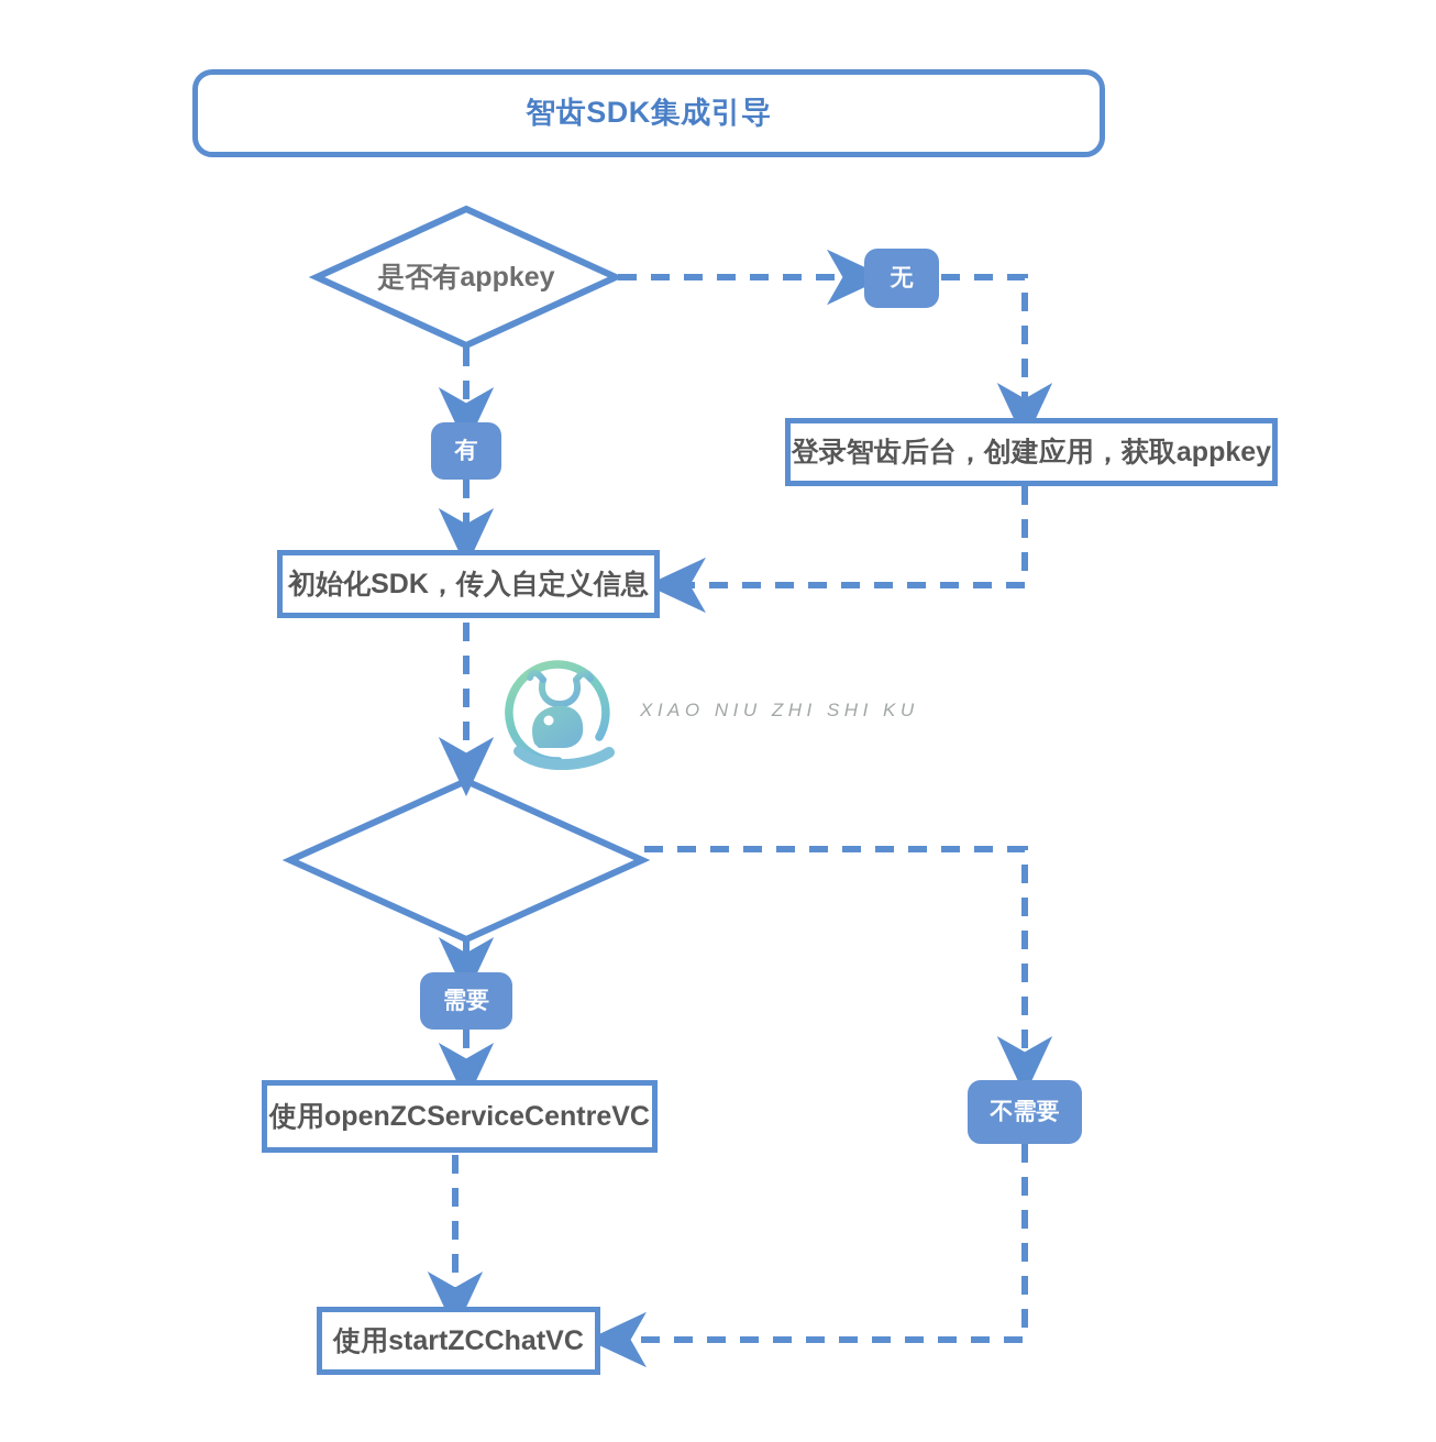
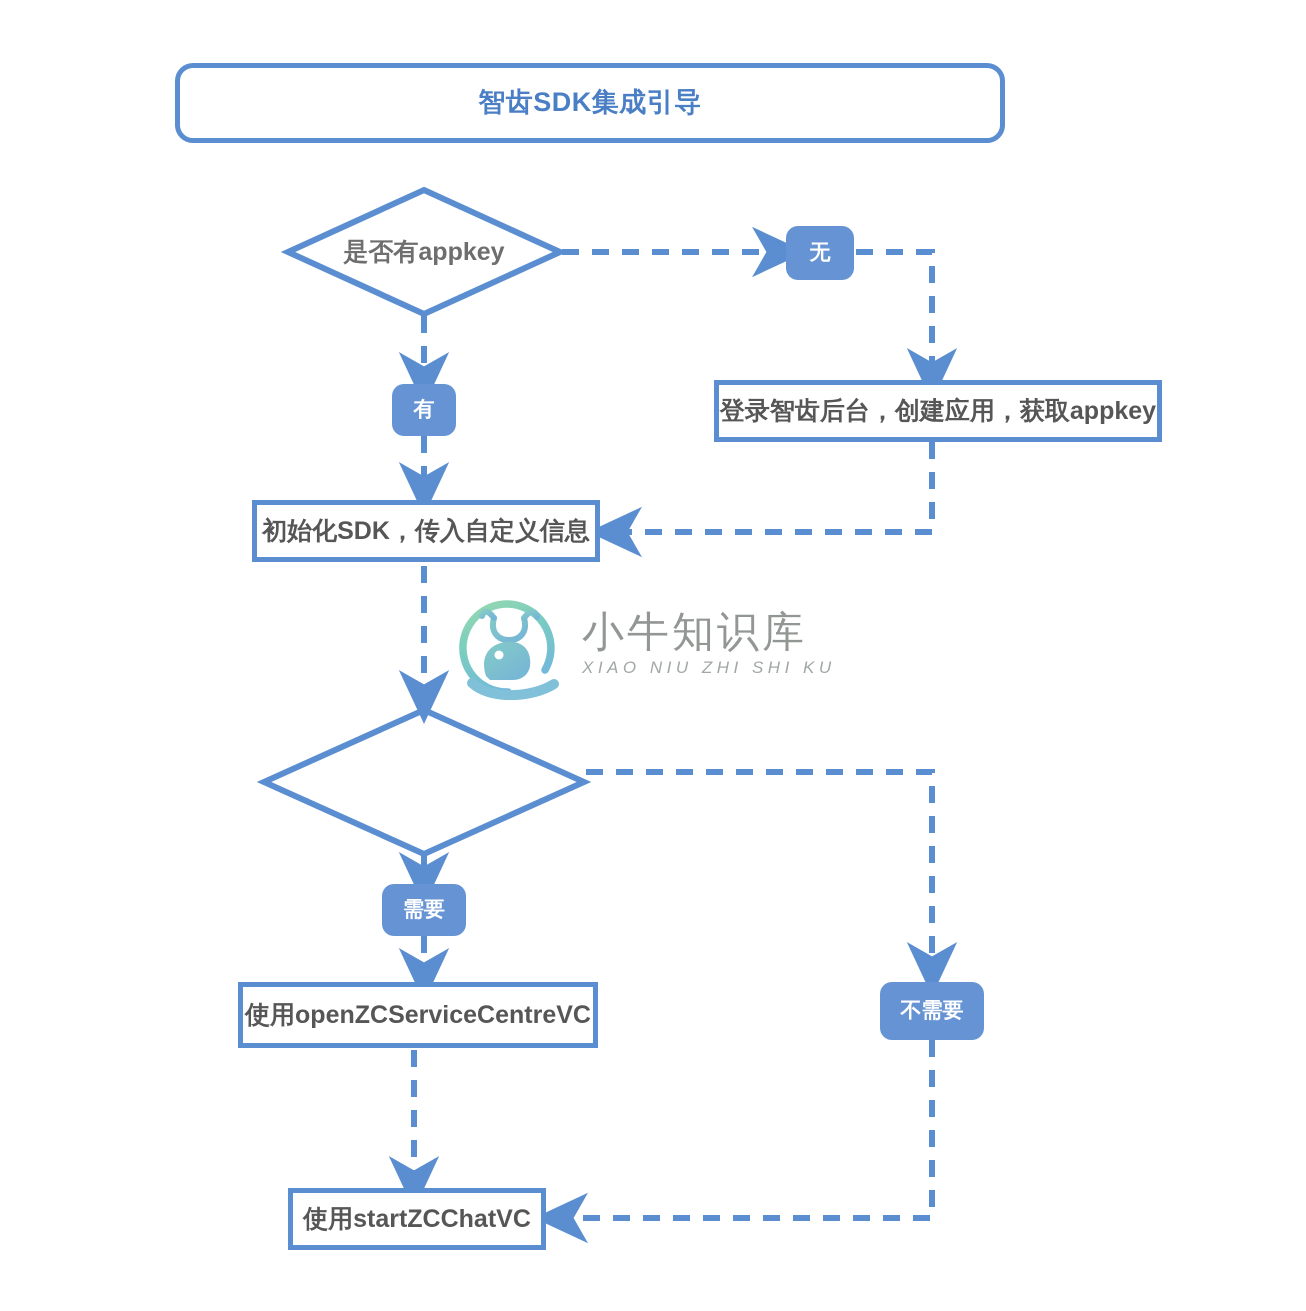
  智齿SDK集成引导
  是否有appkey
  无
  有
  登录智齿后台，创建应用，获取appkey
  初始化SDK，传入自定义信息
+ 小牛知识库
  XIAO NIU ZHI SHI KU
  需要
  不需要
  使用openZCServiceCentreVC
  使用startZCChatVC
